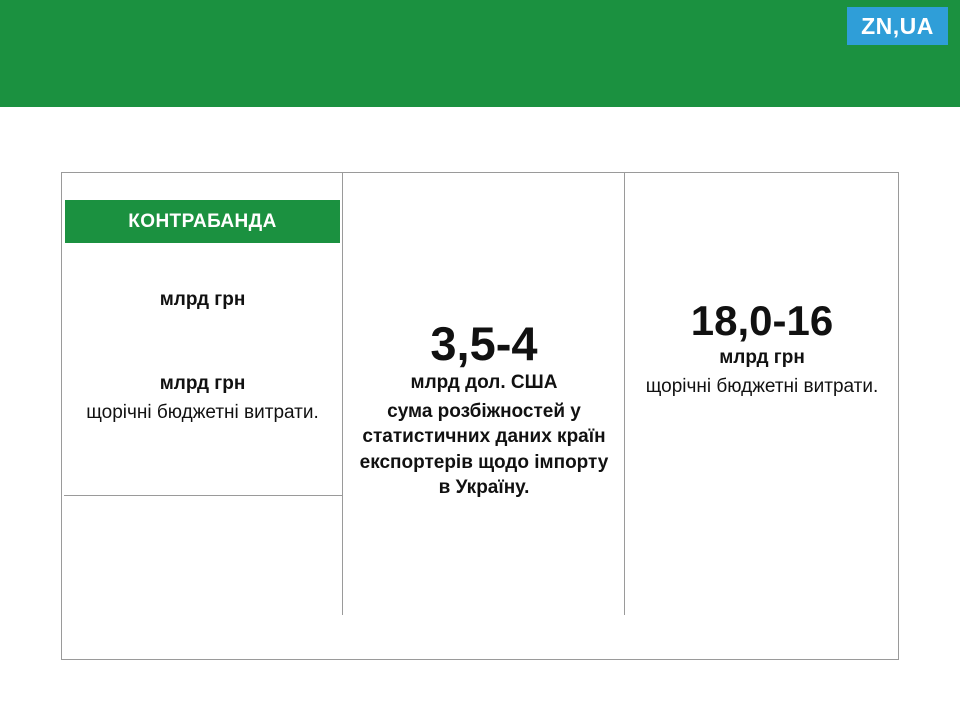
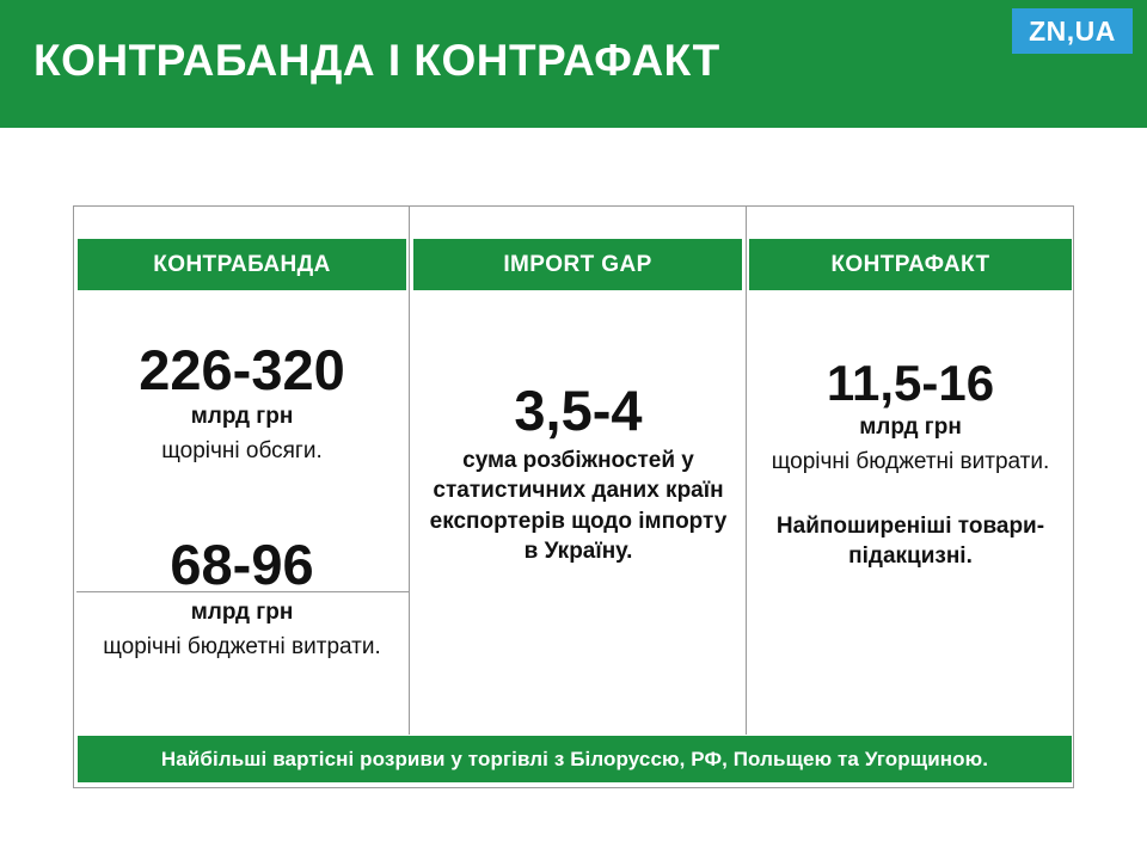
+ КОНТРАБАНДА І КОНТРАФАКТ
  ZN
  ,
  UA
  КОНТРАБАНДА
+ IMPORT GAP
+ КОНТРАФАКТ
+ 226-320
  млрд грн
+ щорічні обсяги.
+ 68-96
  млрд грн
  щорічні бюджетні витрати.
  3,5-4
- млрд дол. США
  сума розбіжностей у статистичних даних країн експортерів щодо імпорту в Україну.
- 18,0-16
+ 11,5-16
  млрд грн
  щорічні бюджетні витрати.
+ Найпоширеніші товари-підакцизні.
+ Найбільші вартісні розриви у торгівлі з Білоруссю, РФ, Польщею та Угорщиною.
